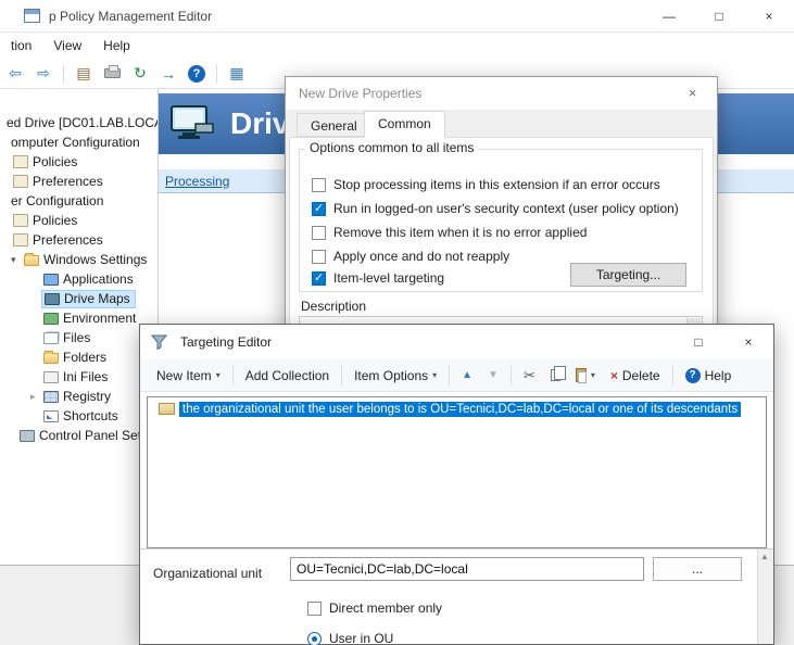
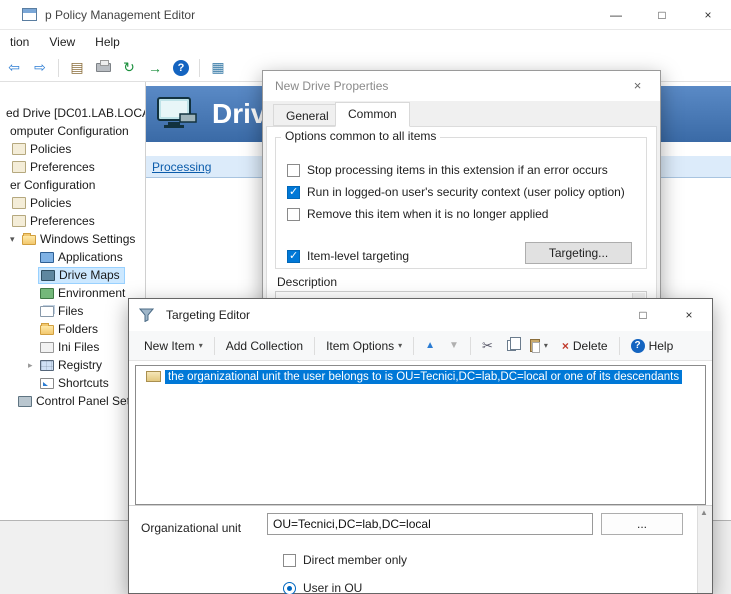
  p Policy Management Editor
  —
  □
  ×
  tion
  View
  Help
  ⇦
  ⇨
  ▤
  ↻
  →
  ?
  ▦
  ed Drive [DC01.LAB.LOC
  omputer Configuration
  Policies
  Preferences
  er Configuration
  Policies
  Preferences
  ▾
  Windows Settings
  Applications
  Drive Maps
  Environment
  Files
  Folders
  Ini Files
  ▸
  Registry
  Shortcuts
  Control Panel Se
  Processing
  New Drive Properties
  ×
  General
  Common
  Options common to all items
  Stop processing items in this extension if an error occurs
  Run in logged-on user's security context (user policy option)
- Remove this item when it is no error applied
+ Remove this item when it is no longer applied
- Apply once and do not reapply
  Item-level targeting
  Targeting...
  Description
  Targeting Editor
  □
  ×
  New Item
  ▾
  Add Collection
  Item Options
  ▾
  ▲
  ▼
  ✂
  ▾
  ×
  Delete
  ?
  Help
  the organizational unit the user belongs to is OU=Tecnici,DC=lab,DC=local or one of its descendants
  Organizational unit
  OU=Tecnici,DC=lab,DC=local
  ...
  Direct member only
  User in OU
